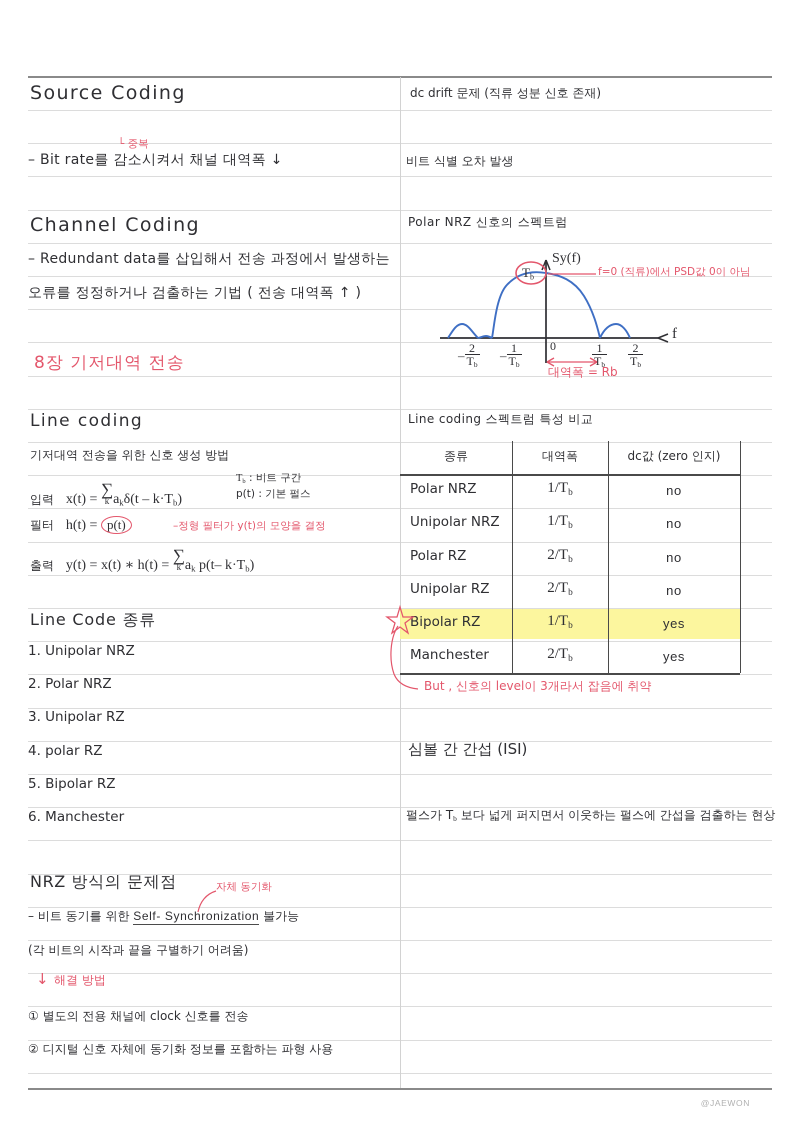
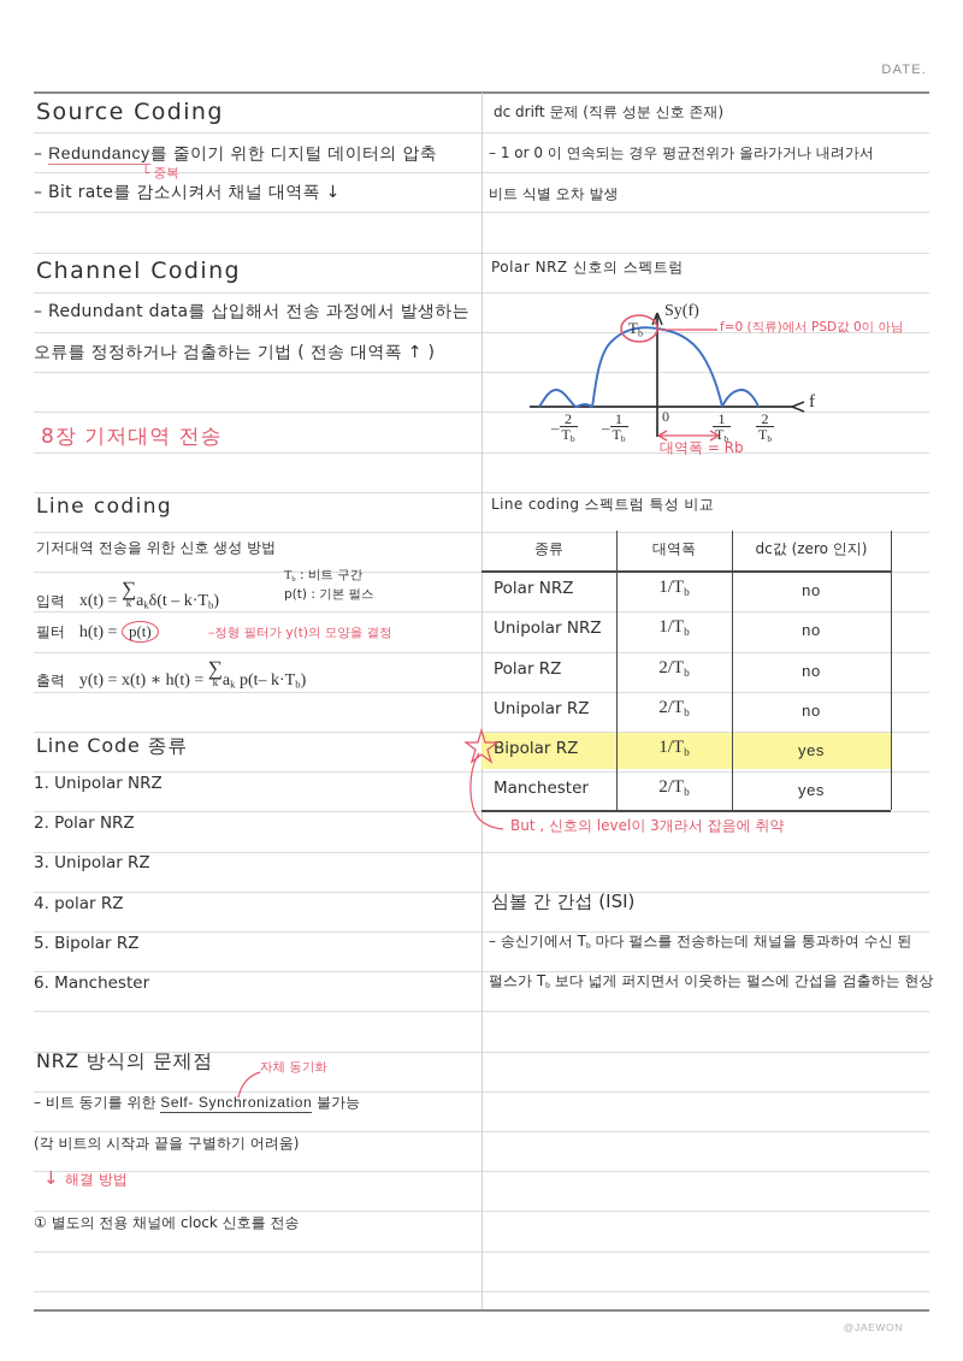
+ DATE.
  Source Coding
+ – Redundancy를 줄이기 위한 디지털 데이터의 압축
  └ 중복
  – Bit rate를 감소시켜서 채널 대역폭 ↓
  Channel Coding
  – Redundant data를 삽입해서 전송 과정에서 발생하는
  오류를 정정하거나 검출하는 기법 ( 전송 대역폭 ↑ )
  8장 기저대역 전송
  Line coding
  기저대역 전송을 위한 신호 생성 방법
  입력 x(t) =
  ∑
  k
  akδ(t – k·Tb)
  T : 비트 구간
  p(t) : 기본 펄스
  필터 h(t) = p(t)
  –정형 필터가 y(t)의 모양을 결정
  출력 y(t) = x(t) ∗ h(t) =
  ∑
  k
  ak p(t– k·Tb)
  Line Code 종류
  1. Unipolar NRZ
  2. Polar NRZ
  3. Unipolar RZ
  4. polar RZ
  5. Bipolar RZ
  6. Manchester
  NRZ 방식의 문제점
  – 비트 동기를 위한 Self- Synchronization 불가능
  자체 동기화
  (각 비트의 시작과 끝을 구별하기 어려움)
  ↓
  해결 방법
  ① 별도의 전용 채널에 clock 신호를 전송
- ② 디지털 신호 자체에 동기화 정보를 포함하는 파형 사용
  dc drift 문제 (직류 성분 신호 존재)
+ – 1 or 0 이 연속되는 경우 평균전위가 올라가거나 내려가서
  비트 식별 오차 발생
  Polar NRZ 신호의 스펙트럼
  Sy(f)
  f
  Tb
  0
  –
  2
  Tb
  –
  1
  Tb
  1
  Tb
  2
  Tb
  f=0 (직류)에서 PSD값 0이 아님
  대역폭 = Rb
  Line coding 스펙트럼 특성 비교
  종류
  대역폭
  dc값 (zero 인지)
  Polar NRZ
  1/Tb
  no
  Unipolar NRZ
  1/Tb
  no
  Polar RZ
  2/Tb
  no
  Unipolar RZ
  2/Tb
  no
  Bipolar RZ
  1/Tb
  yes
  Manchester
  2/Tb
  yes
  But , 신호의 level이 3개라서 잡음에 취약
  심볼 간 간섭 (ISI)
+ – 송신기에서 Tb 마다 펄스를 전송하는데 채널을 통과하여 수신 된
  펄스가 Tb 보다 넓게 퍼지면서 이웃하는 펄스에 간섭을 검출하는 현상
  @JAEWON
